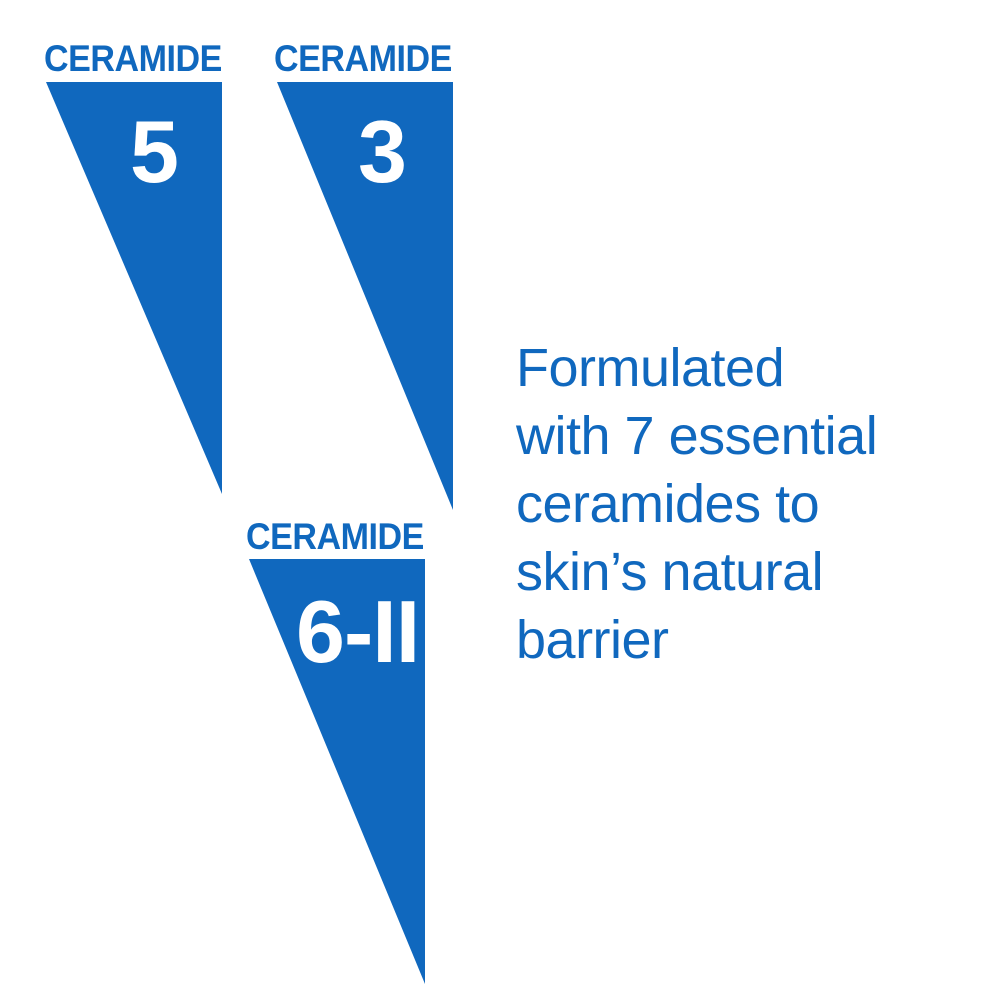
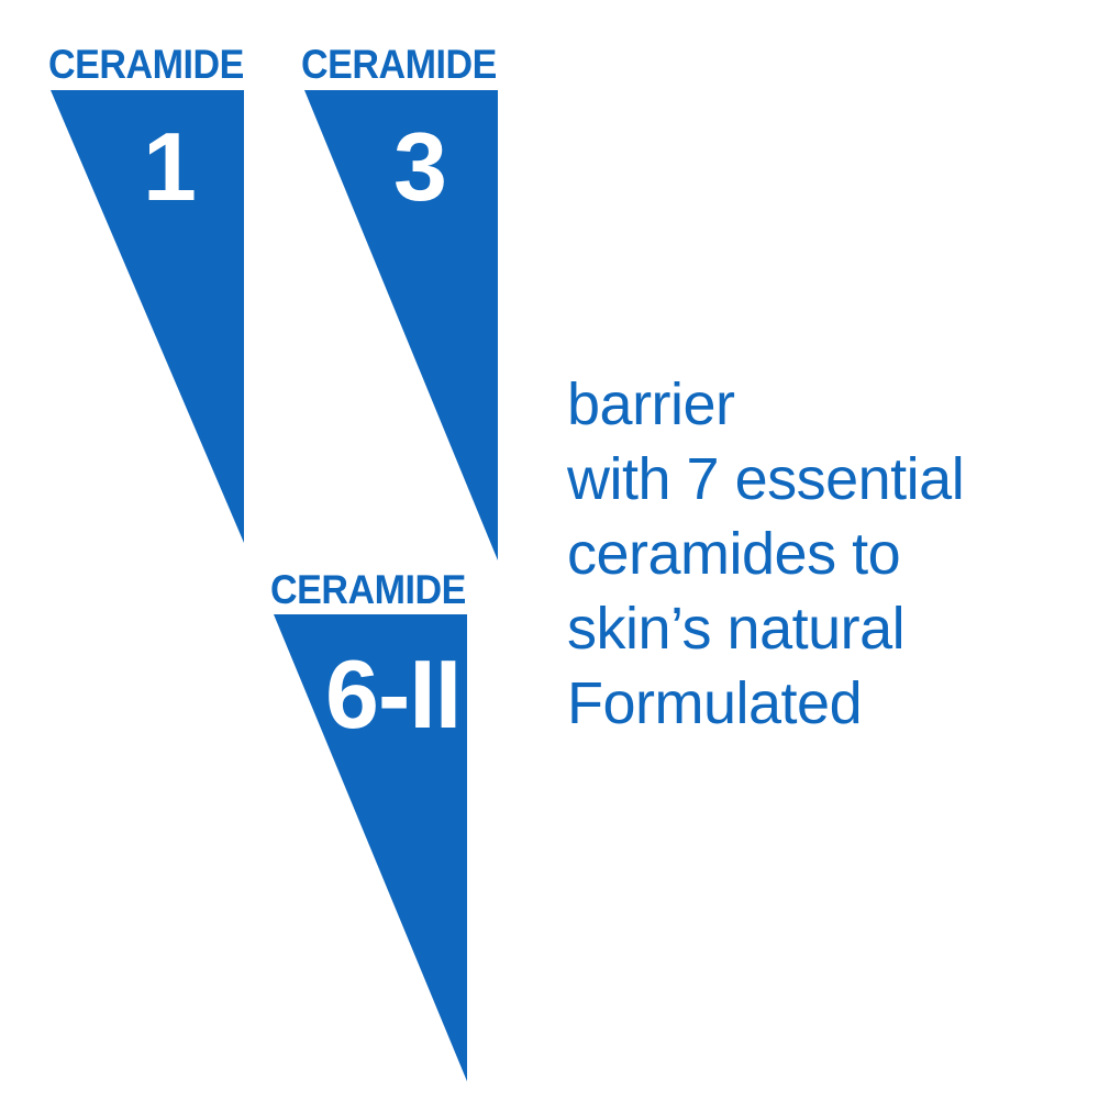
  CERAMIDE
- 5
+ 1
  CERAMIDE
  3
  CERAMIDE
  6-II
- Formulated
+ barrier
  with 7 essential
  ceramides to
  skin’s natural
- barrier
+ Formulated
